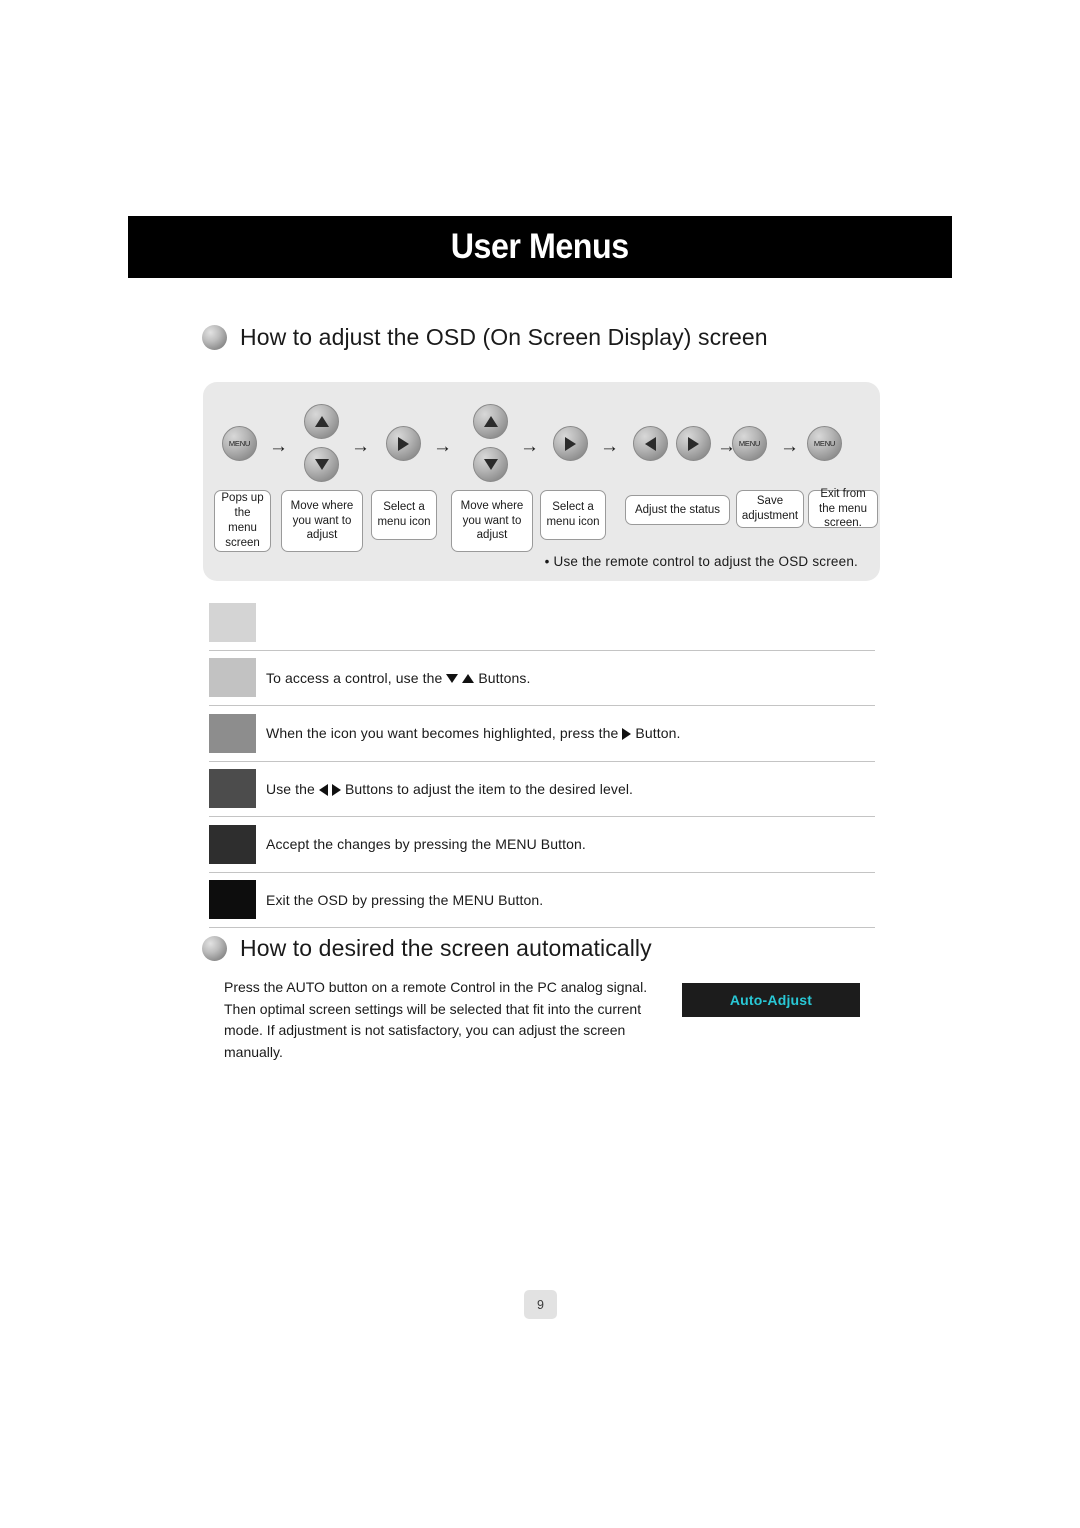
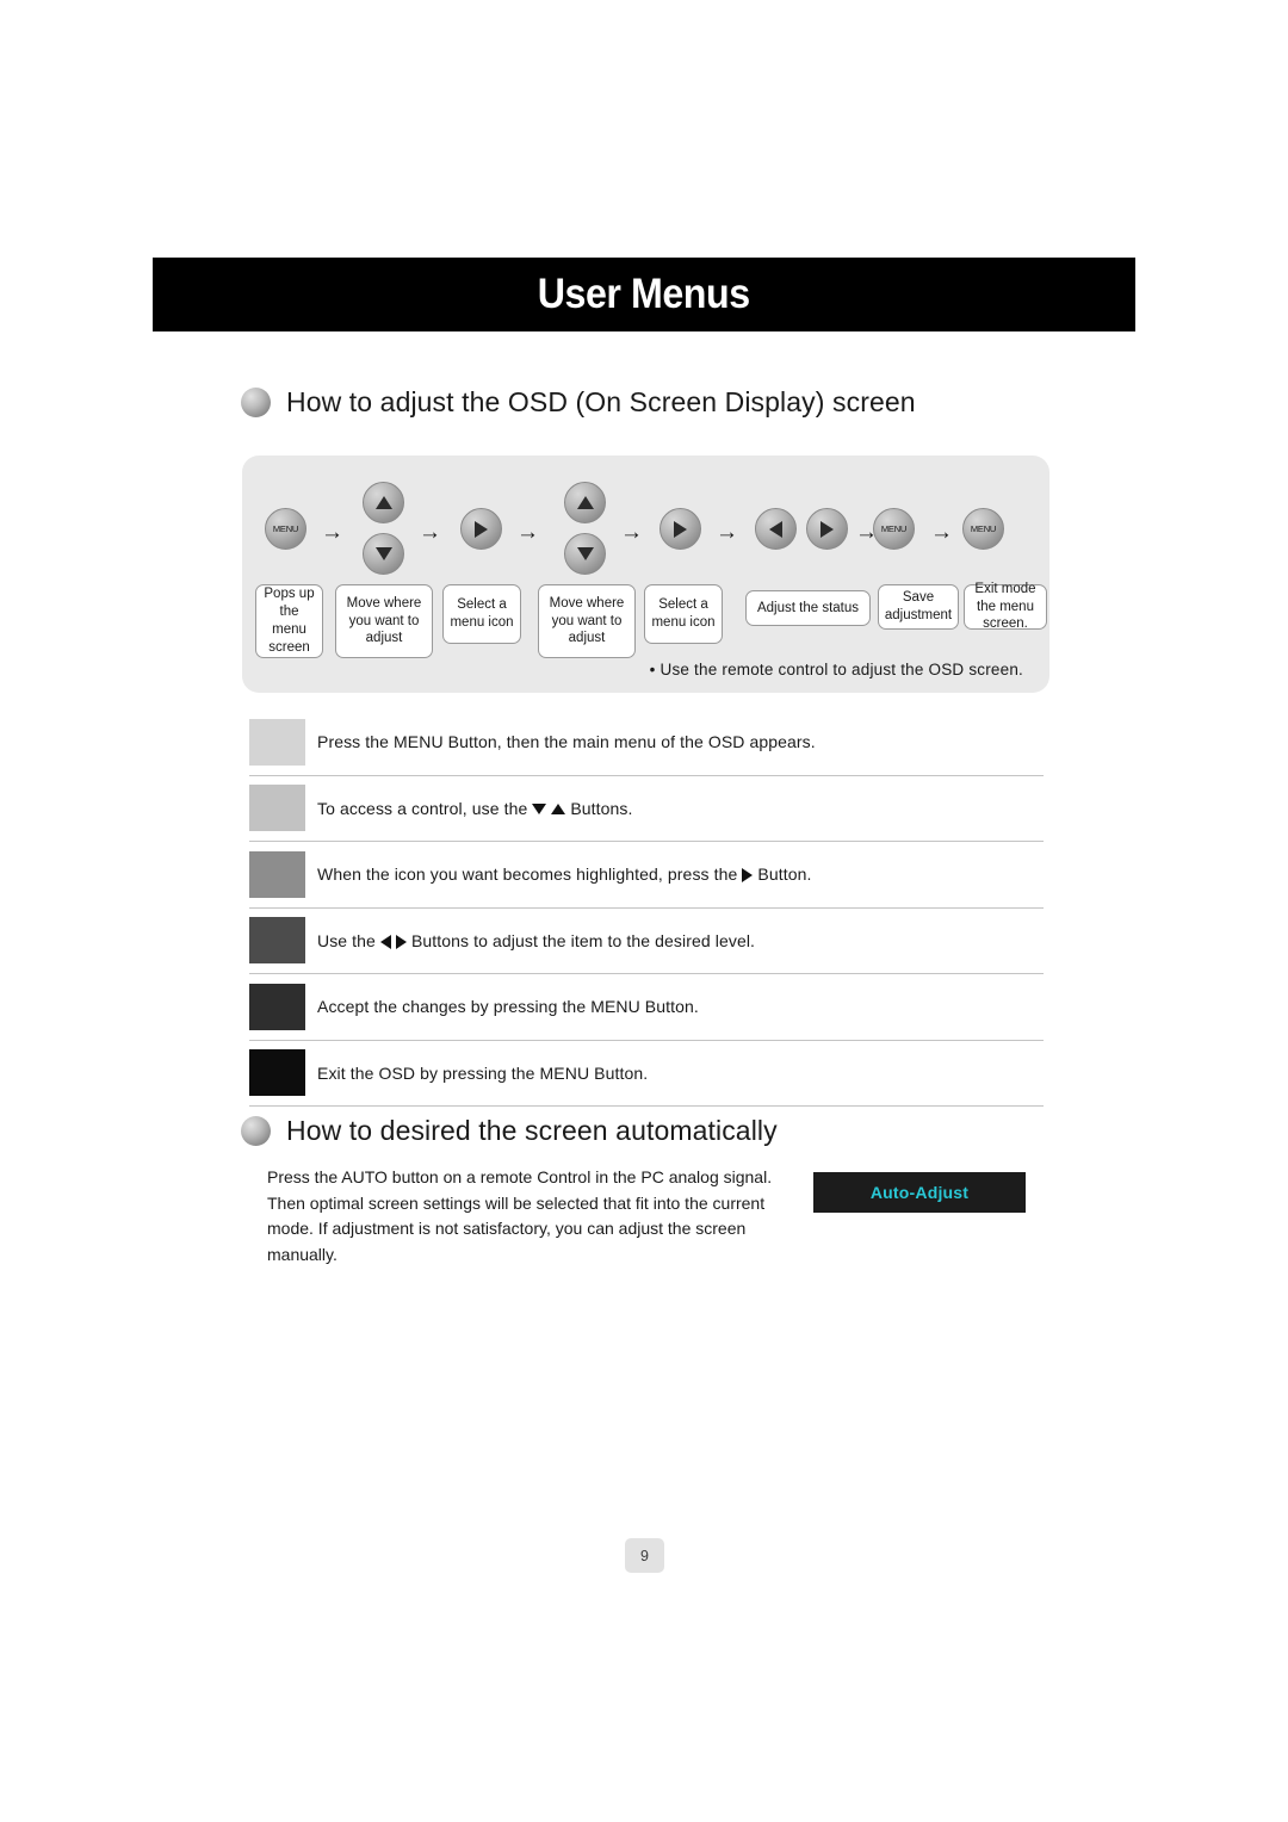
  User Menus
  How to adjust the OSD (On Screen Display) screen
  MENU
  →
  →
  →
  →
  →
  →
  MENU
  →
  MENU
  Pops up the menu screen
  Move where you want to adjust
  Select a menu icon
  Move where you want to adjust
  Select a menu icon
  Adjust the status
  Save adjustment
- Exit from the menu screen.
+ Exit mode the menu screen.
  • Use the remote control to adjust the OSD screen.
+ Press the MENU Button, then the main menu of the OSD appears.
  To access a control, use the
  Buttons.
  When the icon you want becomes highlighted, press the
  Button.
  Use the
  Buttons to adjust the item to the desired level.
  Accept the changes by pressing the MENU Button.
  Exit the OSD by pressing the MENU Button.
  How to desired the screen automatically
  Press the AUTO button on a remote Control in the PC analog signal. Then optimal screen settings will be selected that fit into the current mode. If adjustment is not satisfactory, you can adjust the screen manually.
  Auto-Adjust
  9
